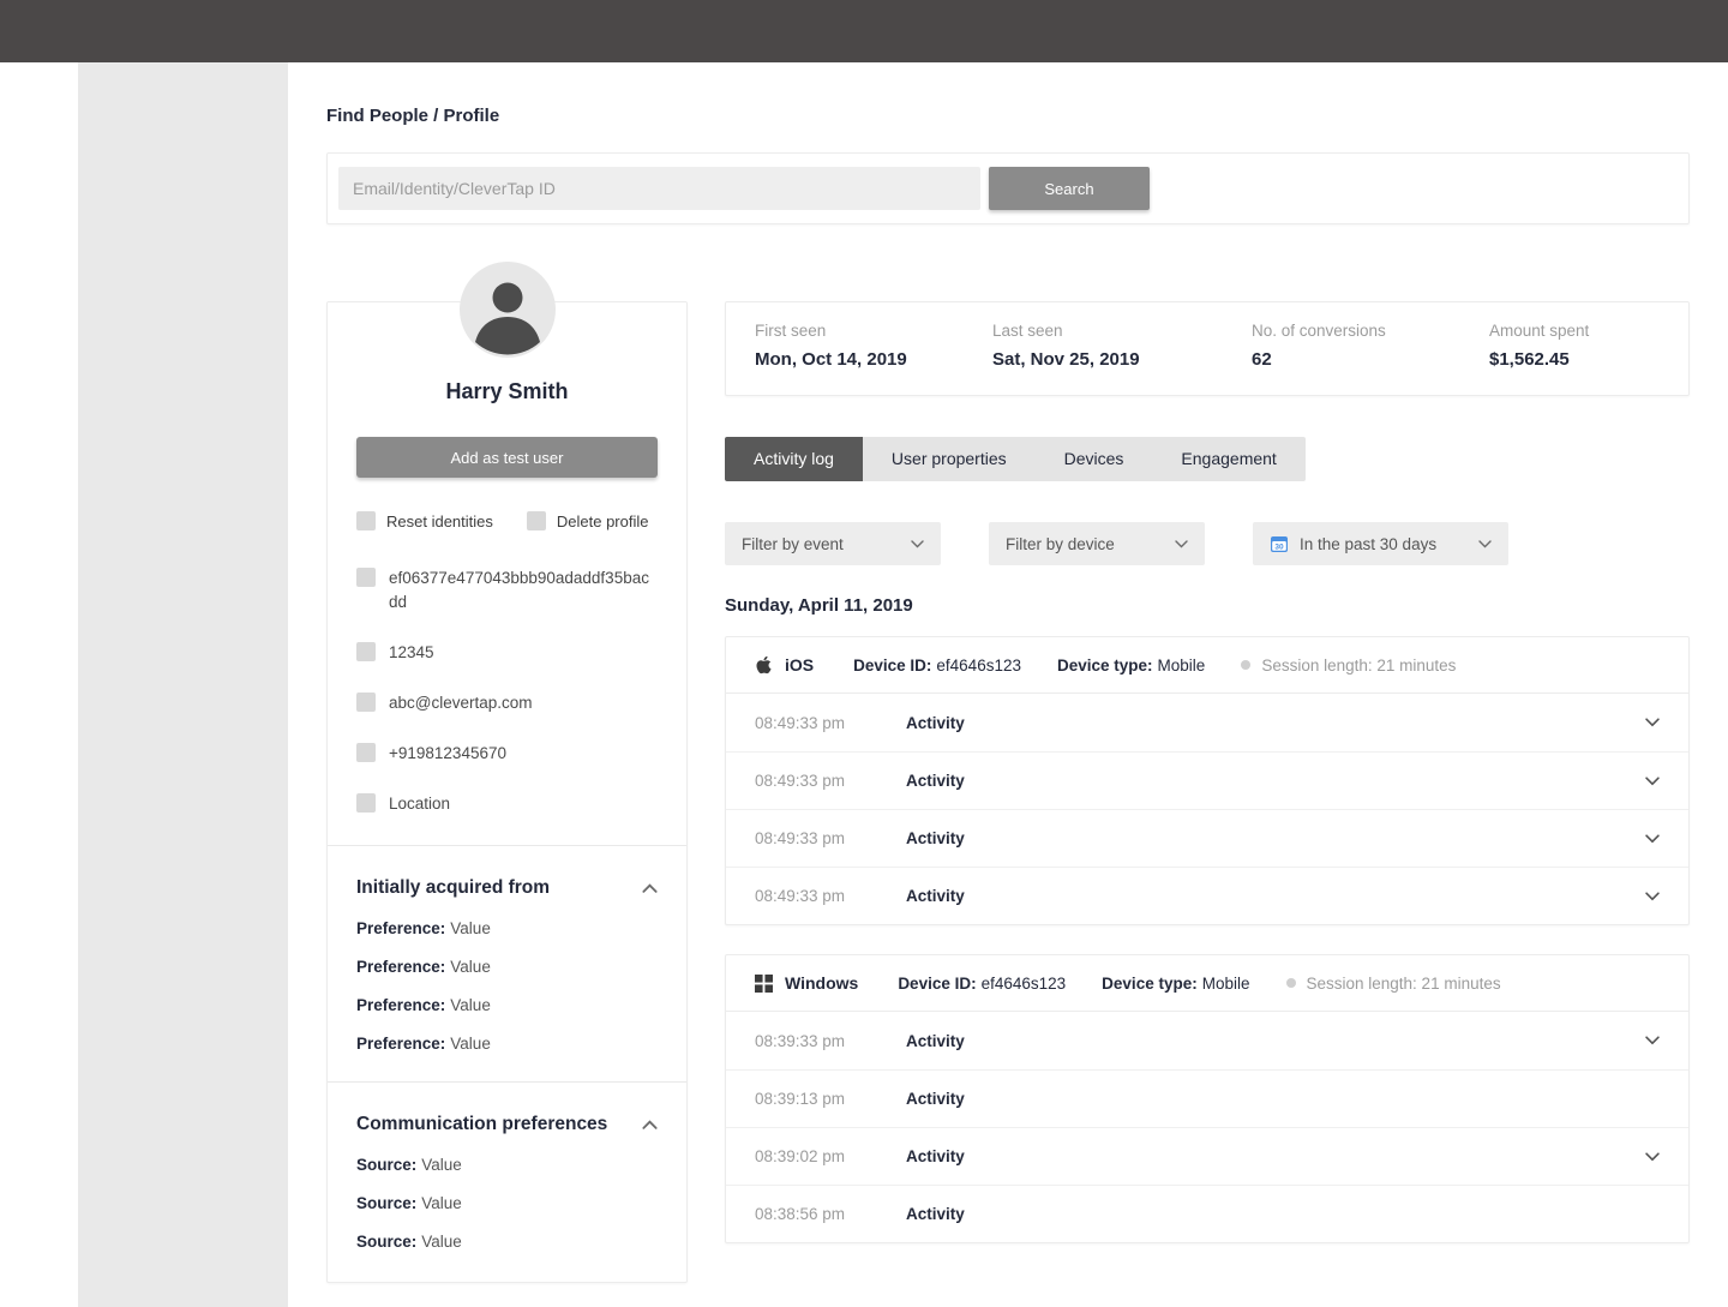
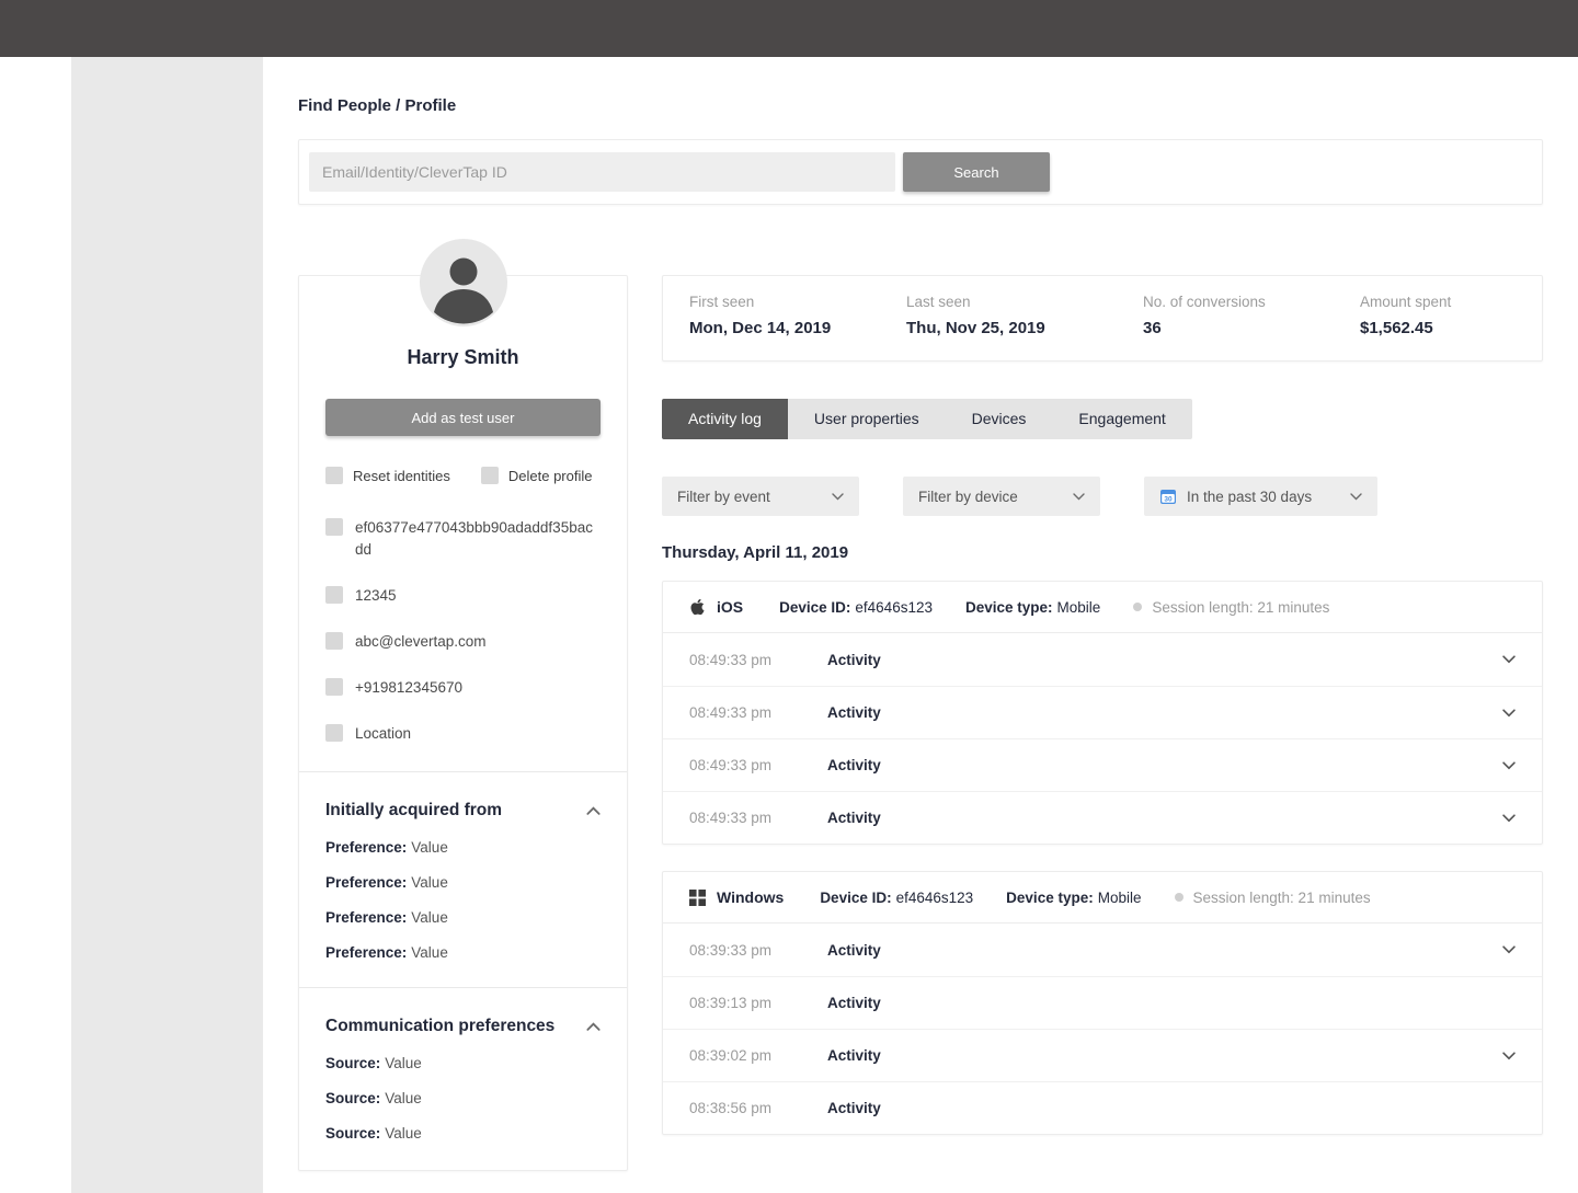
  Find People / Profile
  Email/Identity/CleverTap ID
  Search
  Harry Smith
  Add as test user
  Reset identities
  Delete profile
  ef06377e477043bbb90adaddf35bacdd
  12345
  abc@clevertap.com
  +919812345670
  Location
  Initially acquired from
  Preference: Value
  Preference: Value
  Preference: Value
  Preference: Value
  Communication preferences
  Source: Value
  Source: Value
  Source: Value
  First seen
- Mon, Oct 14, 2019
+ Mon, Dec 14, 2019
  Last seen
- Sat, Nov 25, 2019
+ Thu, Nov 25, 2019
  No. of conversions
- 62
+ 36
  Amount spent
  $1,562.45
  Activity log
  User properties
  Devices
  Engagement
  Filter by event
  Filter by device
  In the past 30 days
- Sunday, April 11, 2019
+ Thursday, April 11, 2019
  iOS
  Device ID: ef4646s123
  Device type: Mobile
  Session length: 21 minutes
  08:49:33 pm
  Activity
  08:49:33 pm
  Activity
  08:49:33 pm
  Activity
  08:49:33 pm
  Activity
  Windows
  Device ID: ef4646s123
  Device type: Mobile
  Session length: 21 minutes
  08:39:33 pm
  Activity
  08:39:13 pm
  Activity
  08:39:02 pm
  Activity
  08:38:56 pm
  Activity
